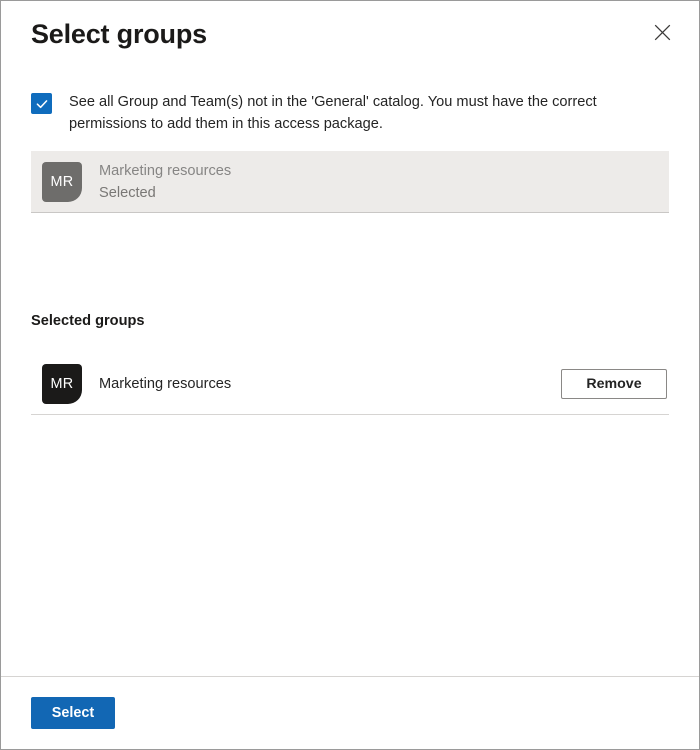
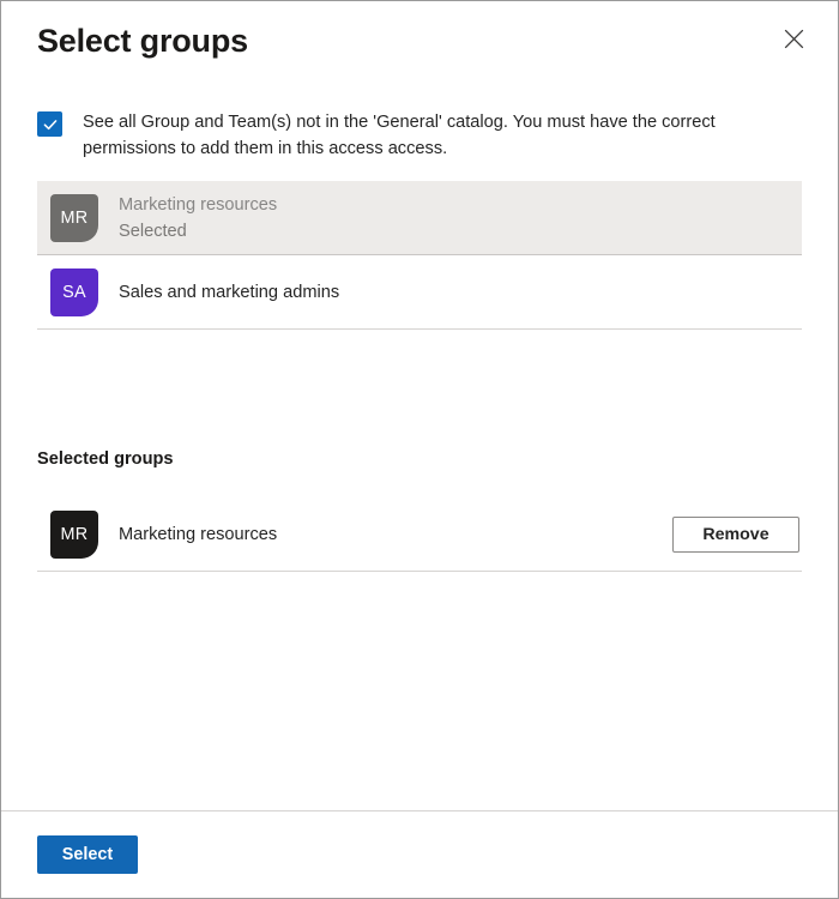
  Select groups
- See all Group and Team(s) not in the 'General' catalog. You must have the correct permissions to add them in this access package.
+ See all Group and Team(s) not in the 'General' catalog. You must have the correct permissions to add them in this access access.
  MR
  Marketing resources
  Selected
+ SA
+ Sales and marketing admins
  Selected groups
  MR
  Marketing resources
  Remove
  Select
